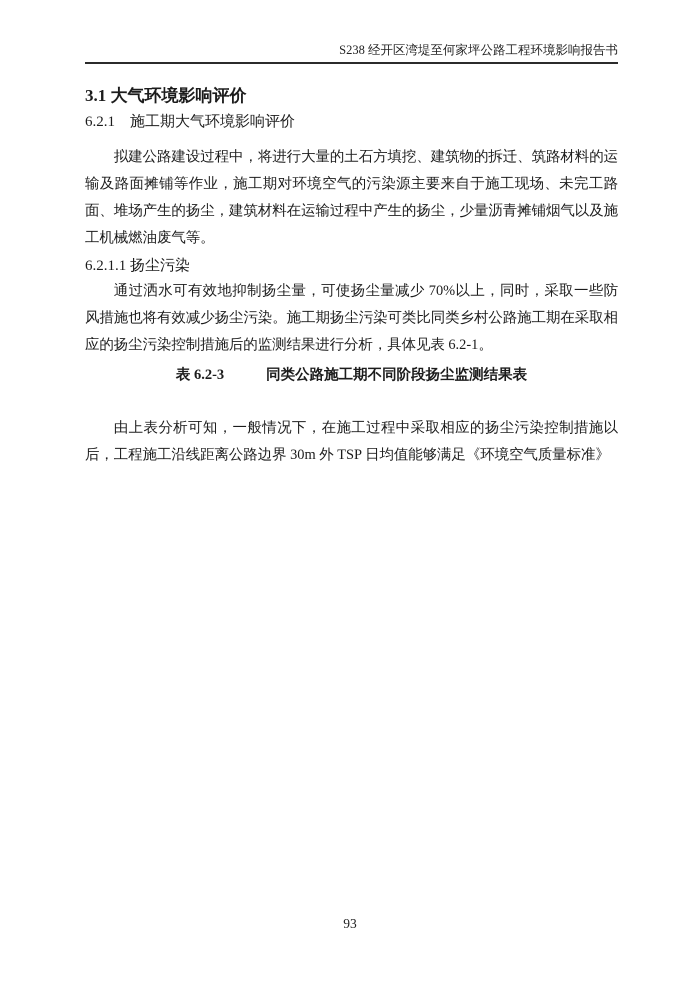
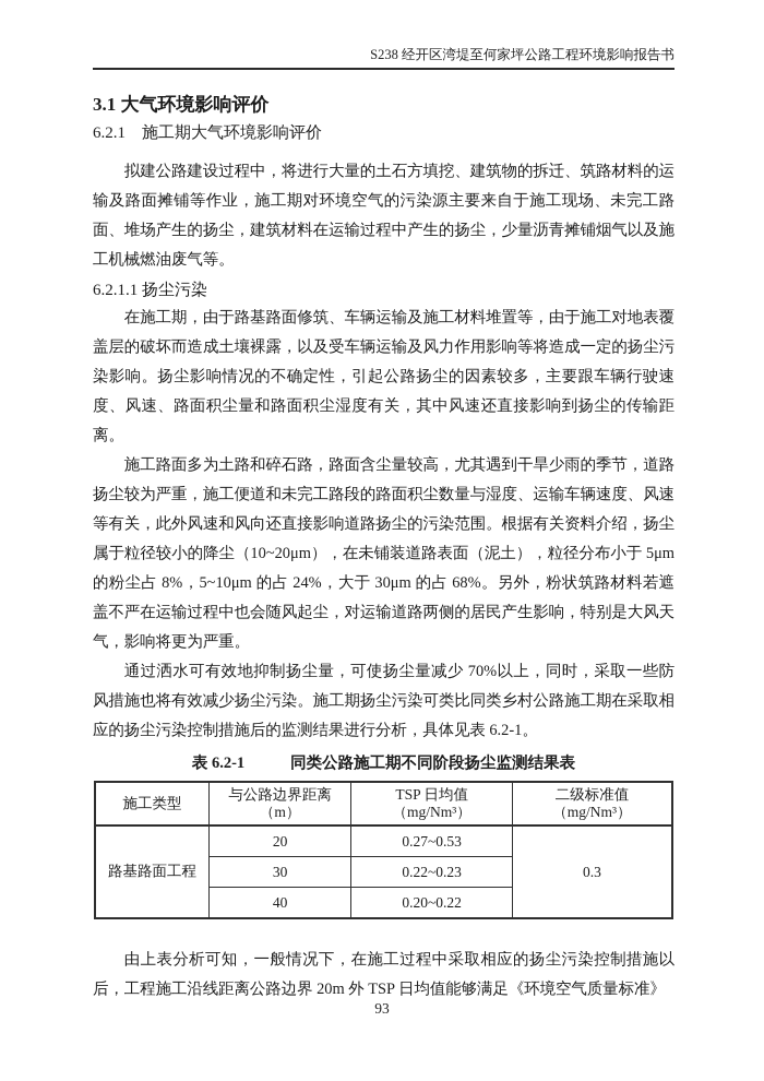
  S238 经开区湾堤至何家坪公路工程环境影响报告书
  3.1 大气环境影响评价
  6.2.1 施工期大气环境影响评价
  拟建公路建设过程中，将进行大量的土石方填挖、建筑物的拆迁、筑路材料的运输及路面摊铺等作业，施工期对环境空气的污染源主要来自于施工现场、未完工路面、堆场产生的扬尘，建筑材料在运输过程中产生的扬尘，少量沥青摊铺烟气以及施工机械燃油废气等。
  6.2.1.1 扬尘污染
+ 在施工期，由于路基路面修筑、车辆运输及施工材料堆置等，由于施工对地表覆盖层的破坏而造成土壤裸露，以及受车辆运输及风力作用影响等将造成一定的扬尘污染影响。扬尘影响情况的不确定性，引起公路扬尘的因素较多，主要跟车辆行驶速度、风速、路面积尘量和路面积尘湿度有关，其中风速还直接影响到扬尘的传输距离。
+ 施工路面多为土路和碎石路，路面含尘量较高，尤其遇到干旱少雨的季节，道路扬尘较为严重，施工便道和未完工路段的路面积尘数量与湿度、运输车辆速度、风速等有关，此外风速和风向还直接影响道路扬尘的污染范围。根据有关资料介绍，扬尘属于粒径较小的降尘（10~20μm），在未铺装道路表面（泥土），粒径分布小于 5μm 的粉尘占 8%，5~10μm 的占 24%，大于 30μm 的占 68%。另外，粉状筑路材料若遮盖不严在运输过程中也会随风起尘，对运输道路两侧的居民产生影响，特别是大风天气，影响将更为严重。
  通过洒水可有效地抑制扬尘量，可使扬尘量减少 70%以上，同时，采取一些防风措施也将有效减少扬尘污染。施工期扬尘污染可类比同类乡村公路施工期在采取相应的扬尘污染控制措施后的监测结果进行分析，具体见表 6.2-1。
- 表 6.2-3
+ 表 6.2-1
  同类公路施工期不同阶段扬尘监测结果表
+ 施工类型	与公路边界距离 （m）	TSP 日均值 （mg/Nm³）	二级标准值 （mg/Nm³）
+ 路基路面工程	20	0.27~0.53	0.3
+ 30	0.22~0.23
+ 40	0.20~0.22
- 由上表分析可知，一般情况下，在施工过程中采取相应的扬尘污染控制措施以后，工程施工沿线距离公路边界 30m 外 TSP 日均值能够满足《环境空气质量标准》
+ 由上表分析可知，一般情况下，在施工过程中采取相应的扬尘污染控制措施以后，工程施工沿线距离公路边界 20m 外 TSP 日均值能够满足《环境空气质量标准》
  93
